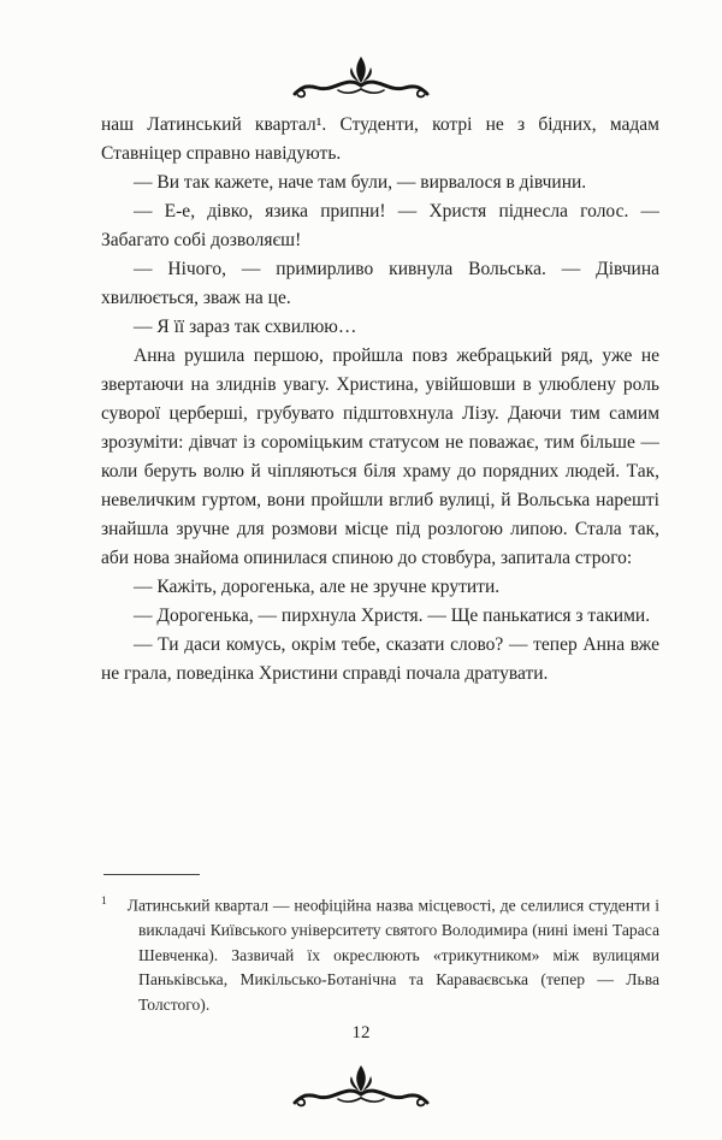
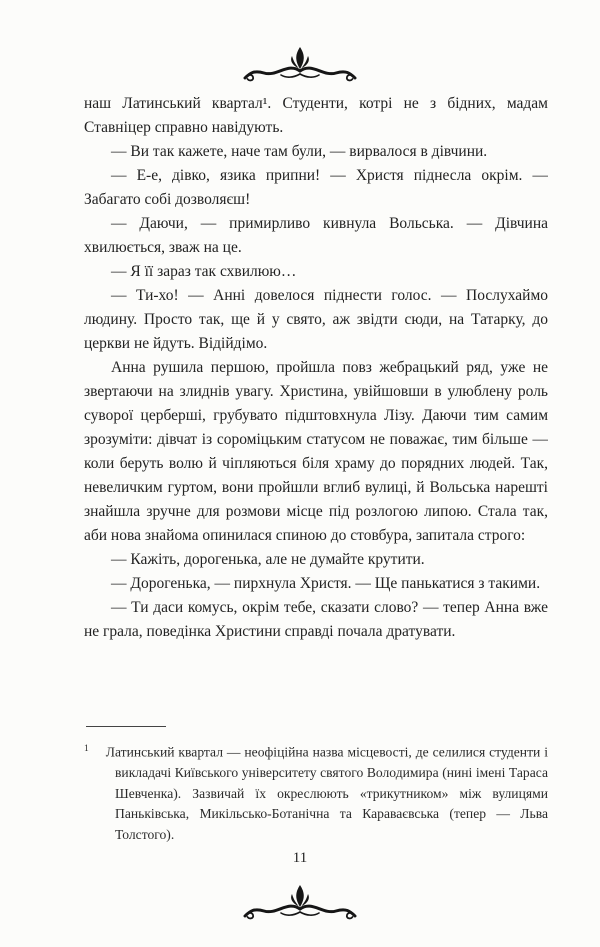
  наш Латинський квартал¹. Студенти, котрі не з бідних, мадам Ставніцер справно навідують.
  — Ви так кажете, наче там були, — вирвалося в дівчини.
- — Е-е, дівко, язика припни! — Христя піднесла голос. — Забагато собі дозволяєш!
+ — Е-е, дівко, язика припни! — Христя піднесла окрім. — Забагато собі дозволяєш!
- — Нічого, — примирливо кивнула Вольська. — Дівчина хвилюється, зваж на це.
+ — Даючи, — примирливо кивнула Вольська. — Дівчина хвилюється, зваж на це.
  — Я її зараз так схвилюю…
+ — Ти-хо! — Анні довелося піднести голос. — Послухаймо людину. Просто так, ще й у свято, аж звідти сюди, на Татарку, до церкви не йдуть. Відійдімо.
  Анна рушила першою, пройшла повз жебрацький ряд, уже не звертаючи на злиднів увагу. Христина, увійшовши в улюблену роль суворої церберші, грубувато підштовхнула Лізу. Даючи тим самим зрозуміти: дівчат із сороміцьким статусом не поважає, тим більше — коли беруть волю й чіпляються біля храму до порядних людей. Так, невеличким гуртом, вони пройшли вглиб вулиці, й Вольська нарешті знайшла зручне для розмови місце під розлогою липою. Стала так, аби нова знайома опинилася спиною до стовбура, запитала строго:
- — Кажіть, дорогенька, але не зручне крутити.
+ — Кажіть, дорогенька, але не думайте крутити.
  — Дорогенька, — пирхнула Христя. — Ще панькатися з такими.
  — Ти даси комусь, окрім тебе, сказати слово? — тепер Анна вже не грала, поведінка Христини справді почала дратувати.
  1 Латинський квартал — неофіційна назва місцевості, де селилися студенти і викладачі Київського університету святого Володимира (нині імені Тараса Шевченка). Зазвичай їх окреслюють «трикутником» між вулицями Паньківська, Микільсько-Ботанічна та Караваєвська (тепер — Льва Толстого).
- 12
+ 11
